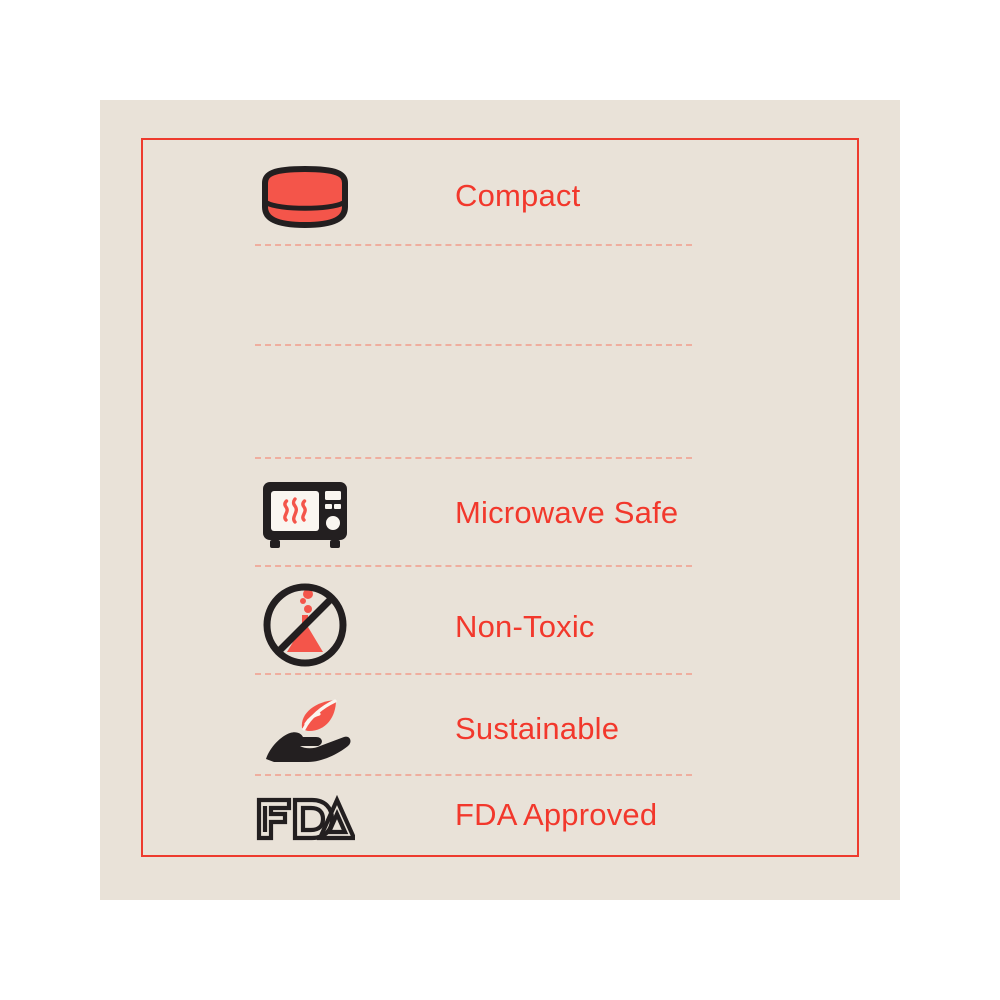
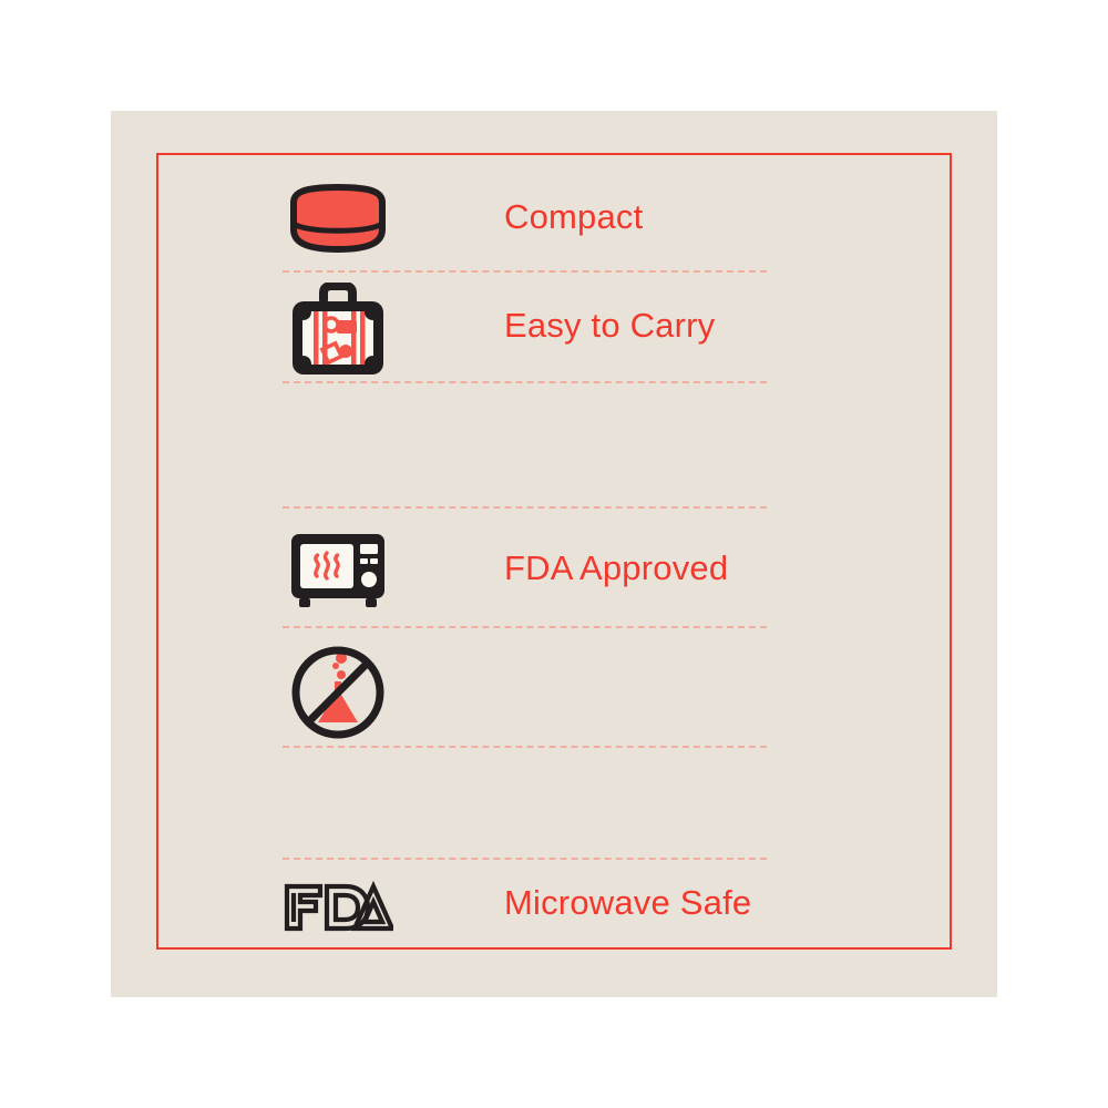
  Compact
+ Easy to Carry
- Microwave Safe
+ FDA Approved
- Non-Toxic
- Sustainable
- FDA Approved
+ Microwave Safe
